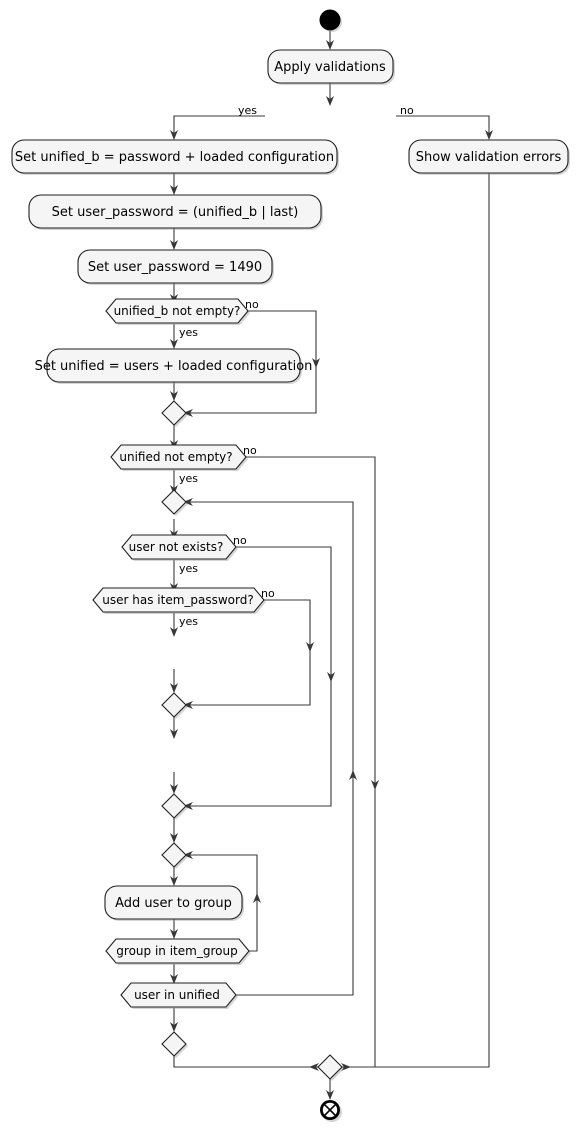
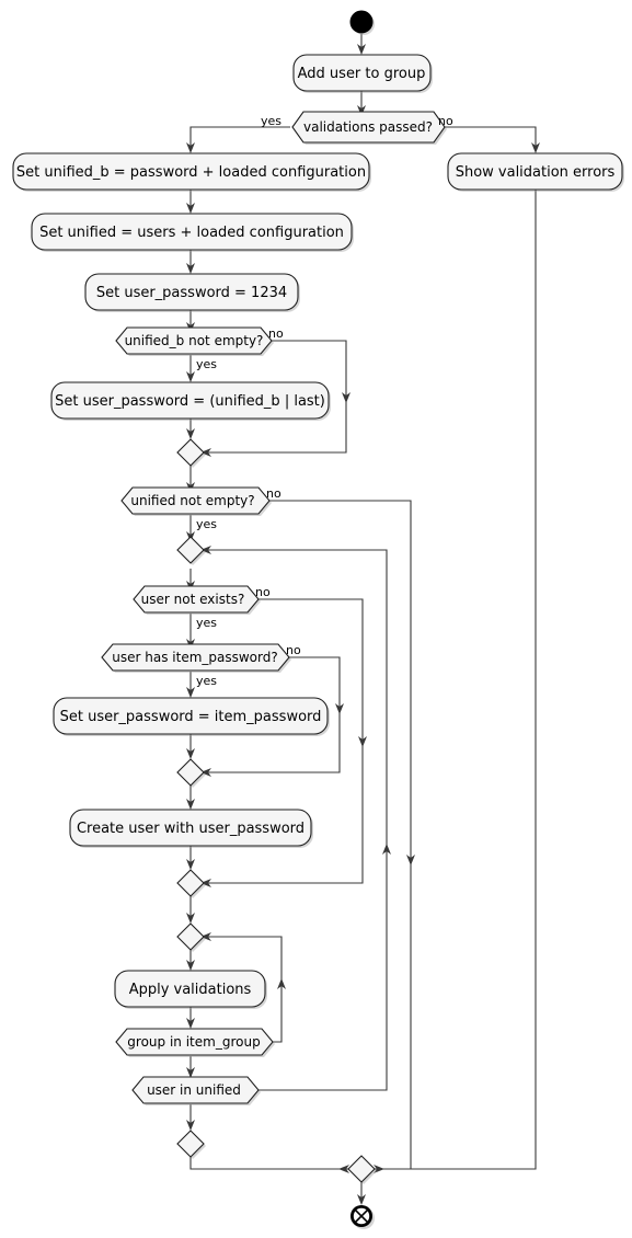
- Apply validations
+ Add user to group
+ validations passed?
  yes
  no
  Show validation errors
  Set unified_b = password + loaded configuration
- Set user_password = (unified_b | last)
+ Set unified = users + loaded configuration
- Set user_password = 1490
+ Set user_password = 1234
  unified_b not empty?
  no
  yes
- Set unified = users + loaded configuration
+ Set user_password = (unified_b | last)
  unified not empty?
  no
  yes
  user not exists?
  no
  yes
  user has item_password?
  no
  yes
+ Set user_password = item_password
+ Create user with user_password
- Add user to group
+ Apply validations
  group in item_group
  user in unified
